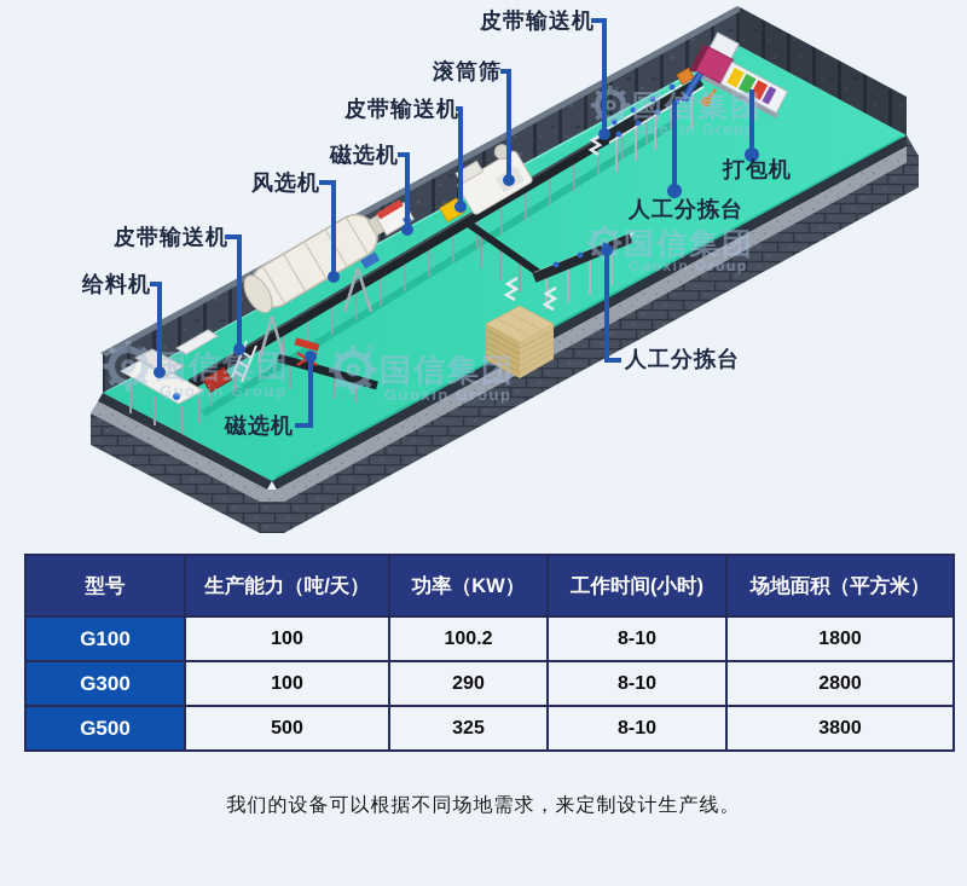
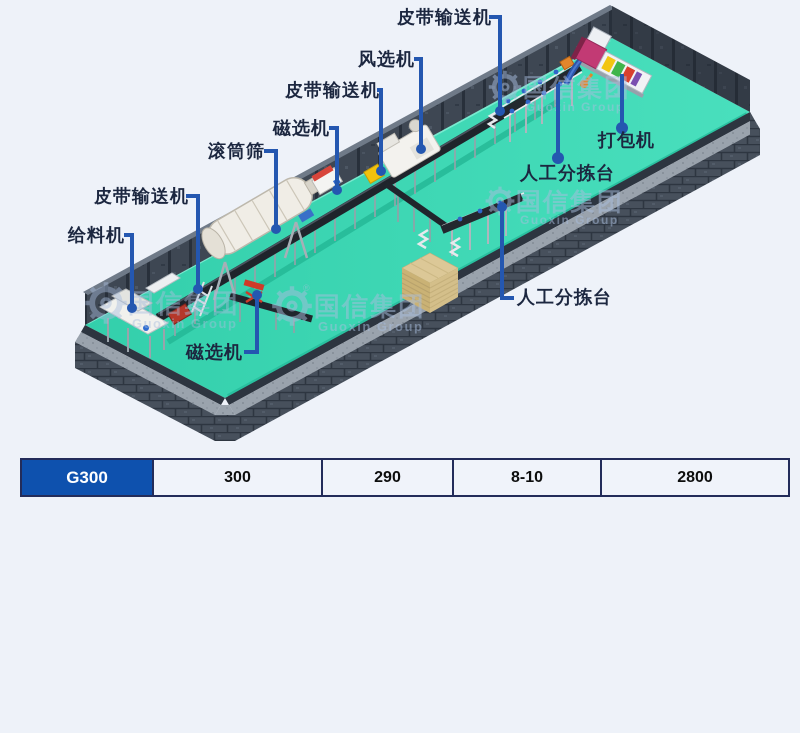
  国信集团
  Guoin Grou
  国信集团
  Guoxin Group
  ®
  国信集团
  Guoxin Group
  国信集团
  Guoxin Group
  给料机
  皮带输送机
  磁选机
- 风选机
+ 滚筒筛
  磁选机
  皮带输送机
- 滚筒筛
+ 风选机
  皮带输送机
  人工分拣台
  打包机
  人工分拣台
- 型号	生产能力（吨/天）	功率（KW）	工作时间(小时)	场地面积（平方米）
- G100	100	100.2	8-10	1800
- G300	100	290	8-10	2800
+ G300	300	290	8-10	2800
- G500	500	325	8-10	3800
- 我们的设备可以根据不同场地需求，来定制设计生产线。
